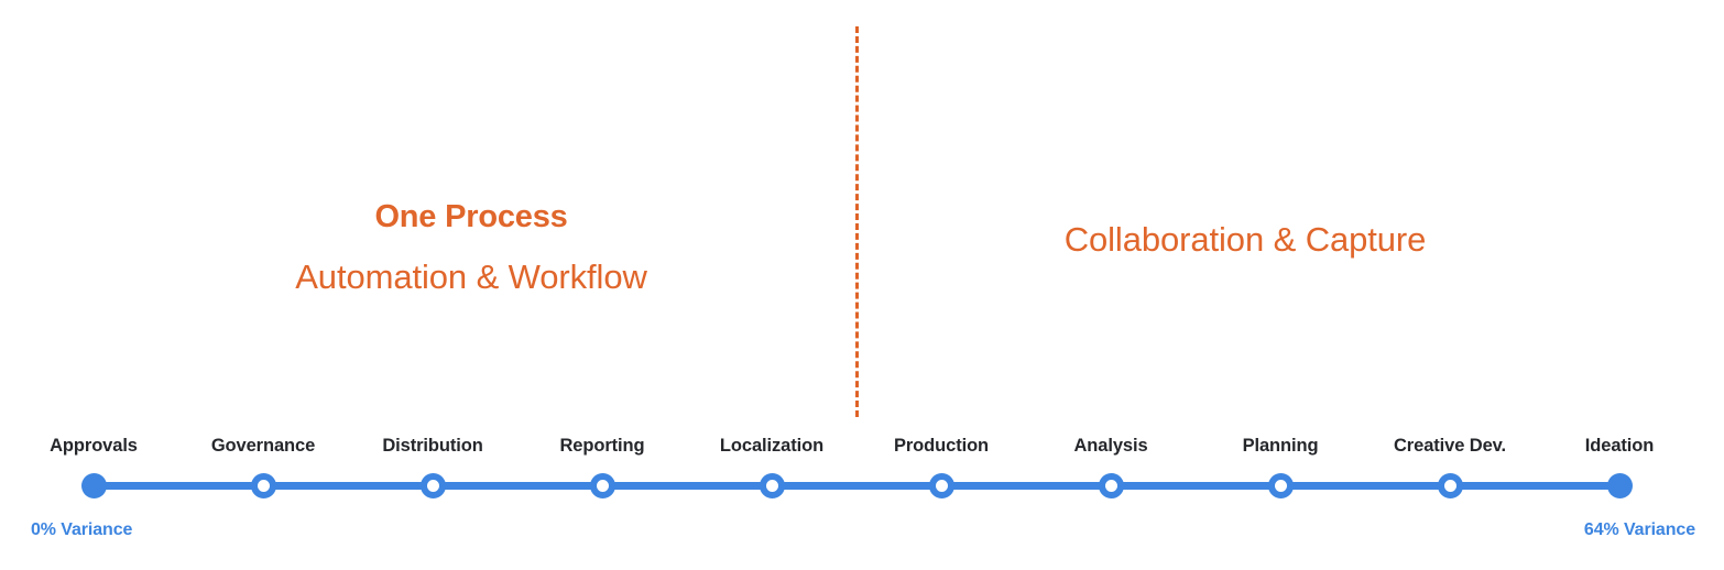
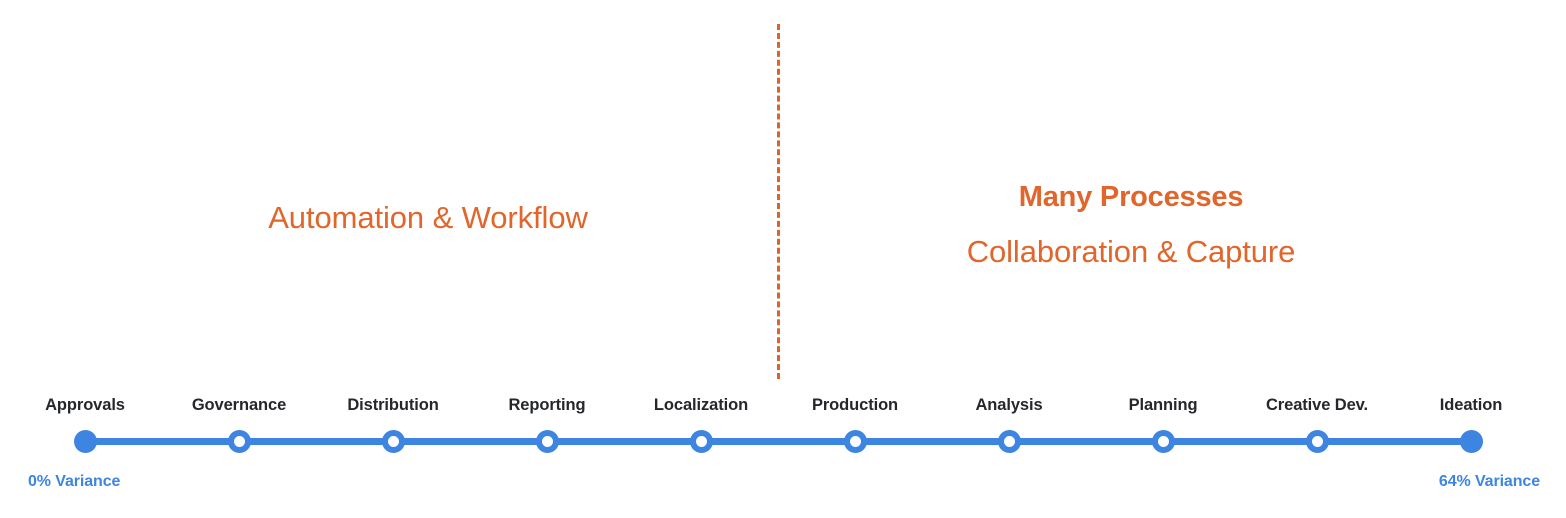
- One Process
  Automation & Workflow
+ Many Processes
  Collaboration & Capture
  Approvals
  Governance
  Distribution
  Reporting
  Localization
  Production
  Analysis
  Planning
  Creative Dev.
  Ideation
  0% Variance
  64% Variance
